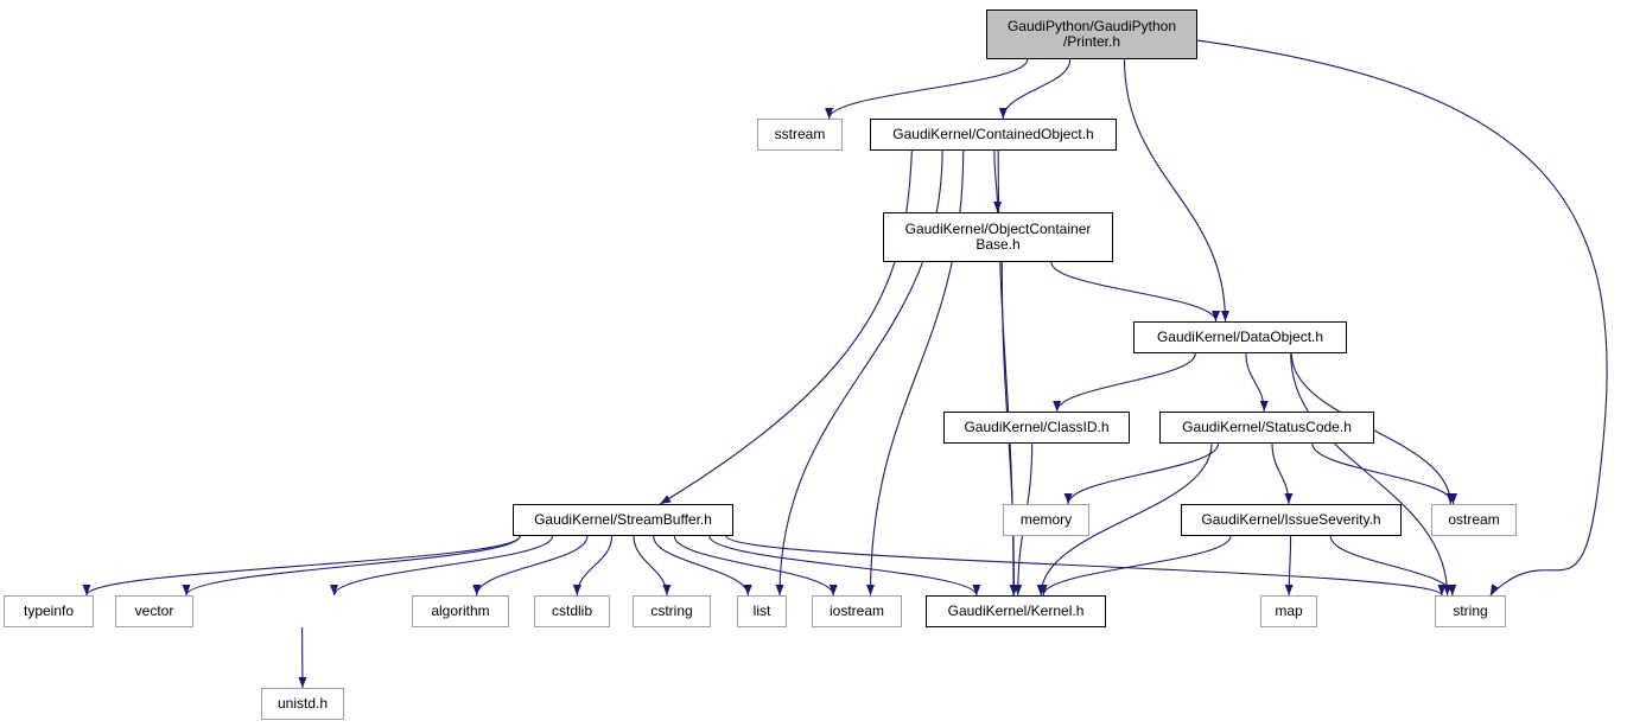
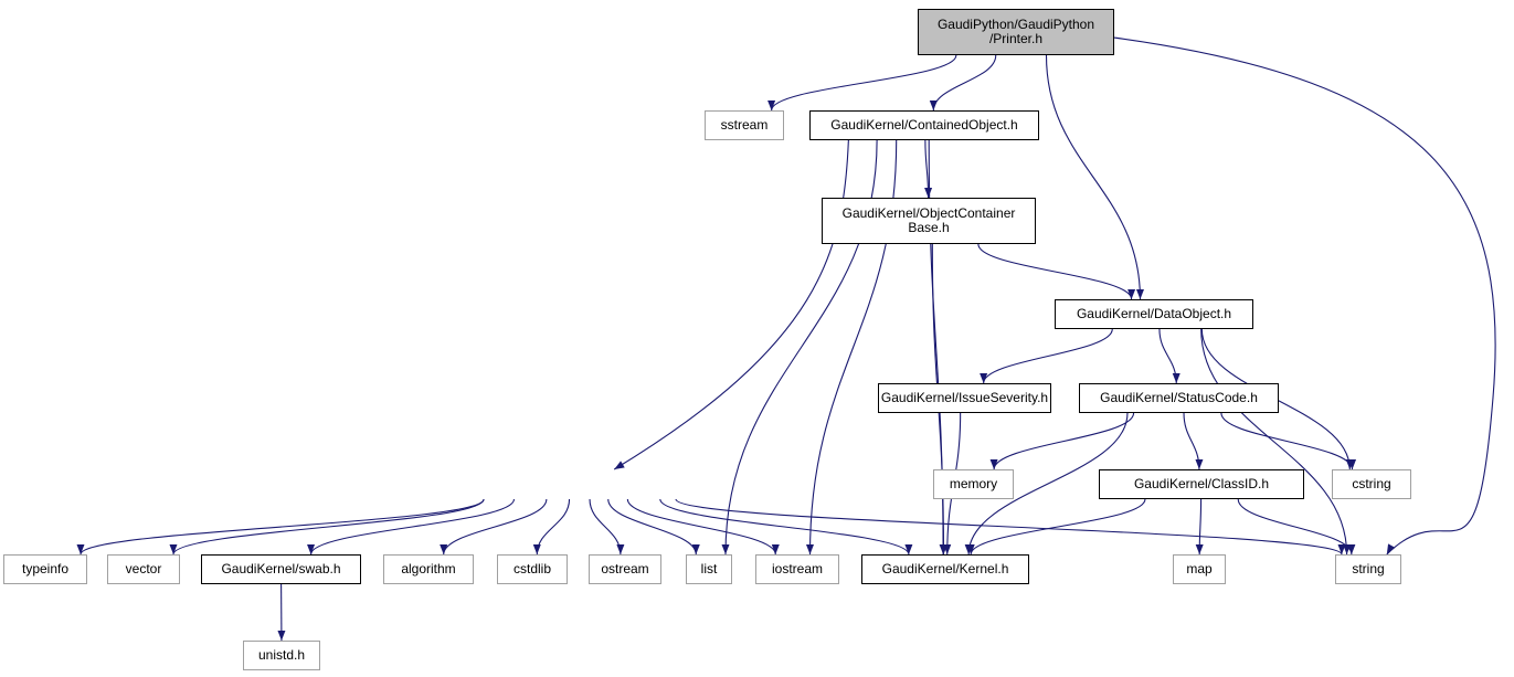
  GaudiPython/GaudiPython
  /Printer.h
  sstream
  GaudiKernel/ContainedObject.h
  GaudiKernel/ObjectContainer
  Base.h
  GaudiKernel/DataObject.h
- GaudiKernel/ClassID.h
+ GaudiKernel/IssueSeverity.h
  GaudiKernel/StatusCode.h
- GaudiKernel/StreamBuffer.h
  memory
- GaudiKernel/IssueSeverity.h
+ GaudiKernel/ClassID.h
- ostream
+ cstring
  typeinfo
  vector
+ GaudiKernel/swab.h
  algorithm
  cstdlib
- cstring
+ ostream
  list
  iostream
  GaudiKernel/Kernel.h
  map
  string
  unistd.h
